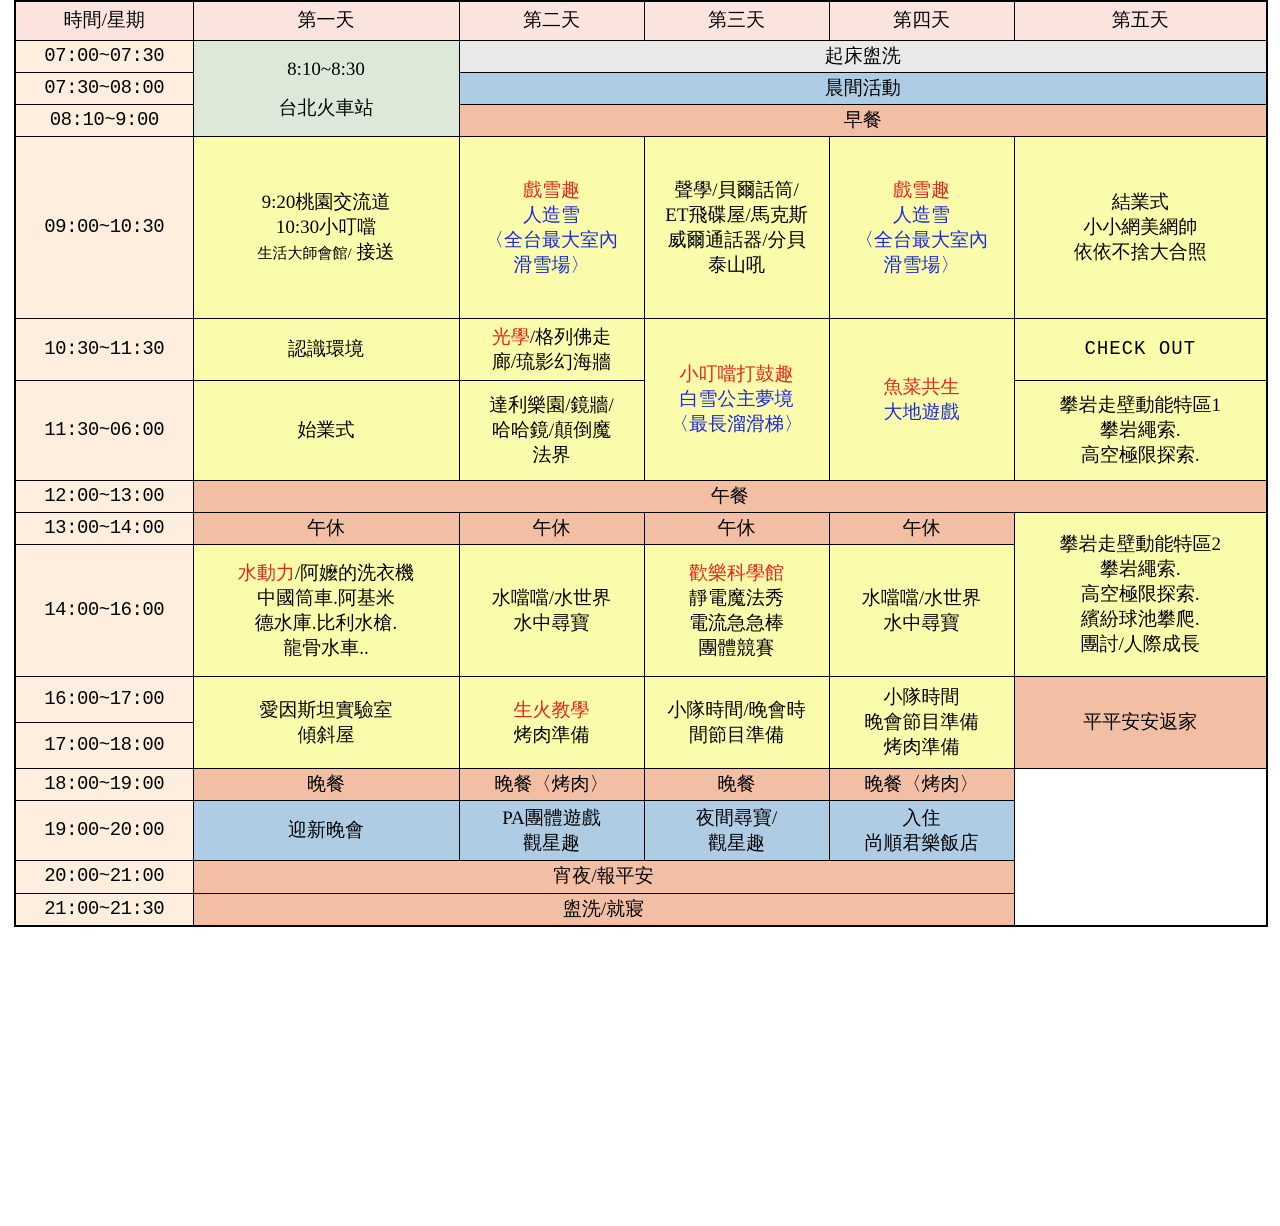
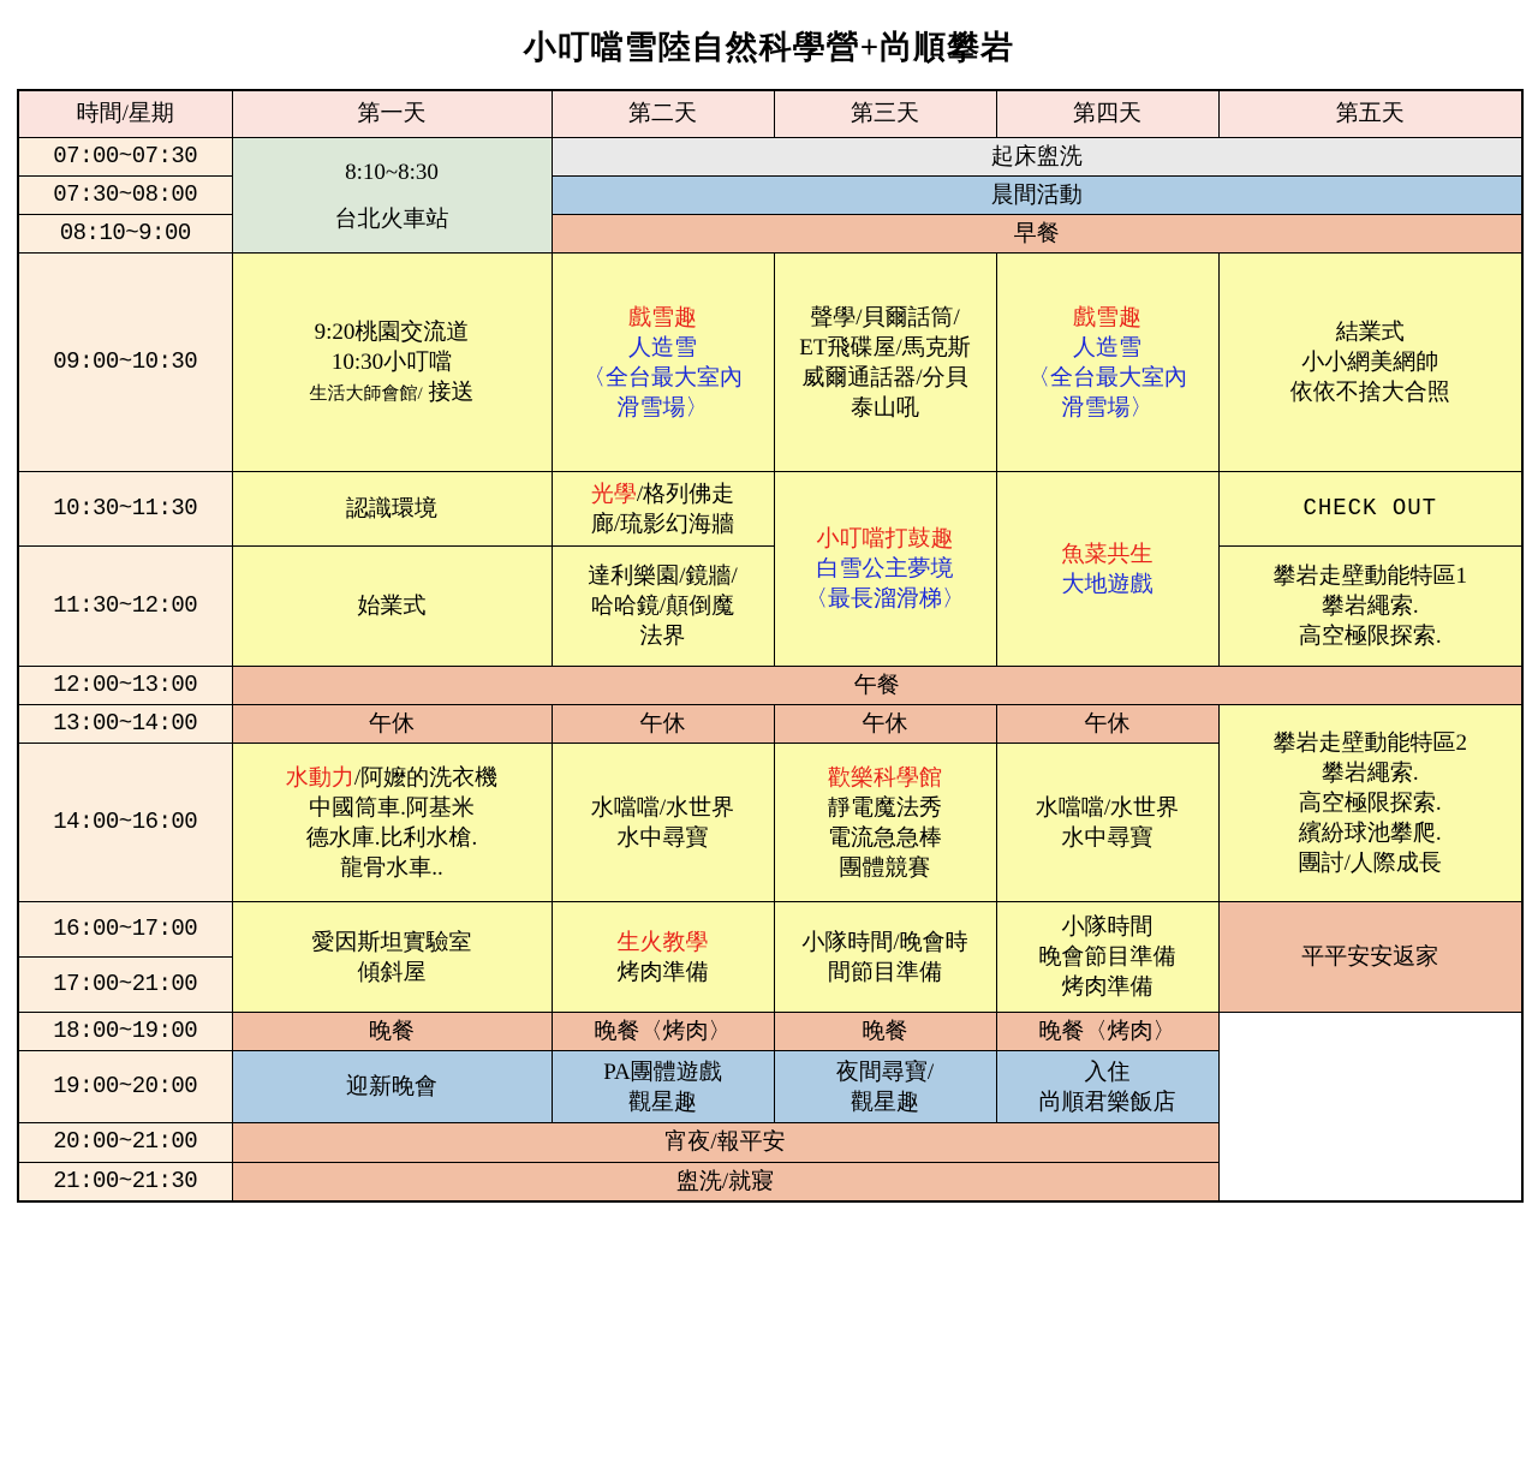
+ 小叮噹雪陸自然科學營+尚順攀岩
  時間/星期	第一天	第二天	第三天	第四天	第五天
  07:00~07:30	8:10~8:30 台北火車站	起床盥洗
  07:30~08:00	晨間活動
  08:10~9:00	早餐
  09:00~10:30	9:20桃園交流道 10:30小叮噹 生活大師會館/ 接送	戲雪趣 人造雪 〈全台最大室內 滑雪場〉	聲學/貝爾話筒/ ET飛碟屋/馬克斯 威爾通話器/分貝 泰山吼	戲雪趣 人造雪 〈全台最大室內 滑雪場〉	結業式 小小網美網帥 依依不捨大合照
  10:30~11:30	認識環境	光學/格列佛走 廊/琉影幻海牆	小叮噹打鼓趣 白雪公主夢境 〈最長溜滑梯〉	魚菜共生 大地遊戲	CHECK OUT
- 11:30~06:00	始業式	達利樂園/鏡牆/ 哈哈鏡/顛倒魔 法界	攀岩走壁動能特區1 攀岩繩索. 高空極限探索.
+ 11:30~12:00	始業式	達利樂園/鏡牆/ 哈哈鏡/顛倒魔 法界	攀岩走壁動能特區1 攀岩繩索. 高空極限探索.
  12:00~13:00	午餐
  13:00~14:00	午休	午休	午休	午休	攀岩走壁動能特區2 攀岩繩索. 高空極限探索. 繽紛球池攀爬. 團討/人際成長
  14:00~16:00	水動力/阿嬤的洗衣機 中國筒車.阿基米 德水庫.比利水槍. 龍骨水車..	水噹噹/水世界 水中尋寶	歡樂科學館 靜電魔法秀 電流急急棒 團體競賽	水噹噹/水世界 水中尋寶
  16:00~17:00	愛因斯坦實驗室 傾斜屋	生火教學 烤肉準備	小隊時間/晚會時 間節目準備	小隊時間 晚會節目準備 烤肉準備	平平安安返家
- 17:00~18:00
+ 17:00~21:00
  18:00~19:00	晚餐	晚餐〈烤肉〉	晚餐	晚餐〈烤肉〉
  19:00~20:00	迎新晚會	PA團體遊戲 觀星趣	夜間尋寶/ 觀星趣	入住 尚順君樂飯店
  20:00~21:00	宵夜/報平安
  21:00~21:30	盥洗/就寢
